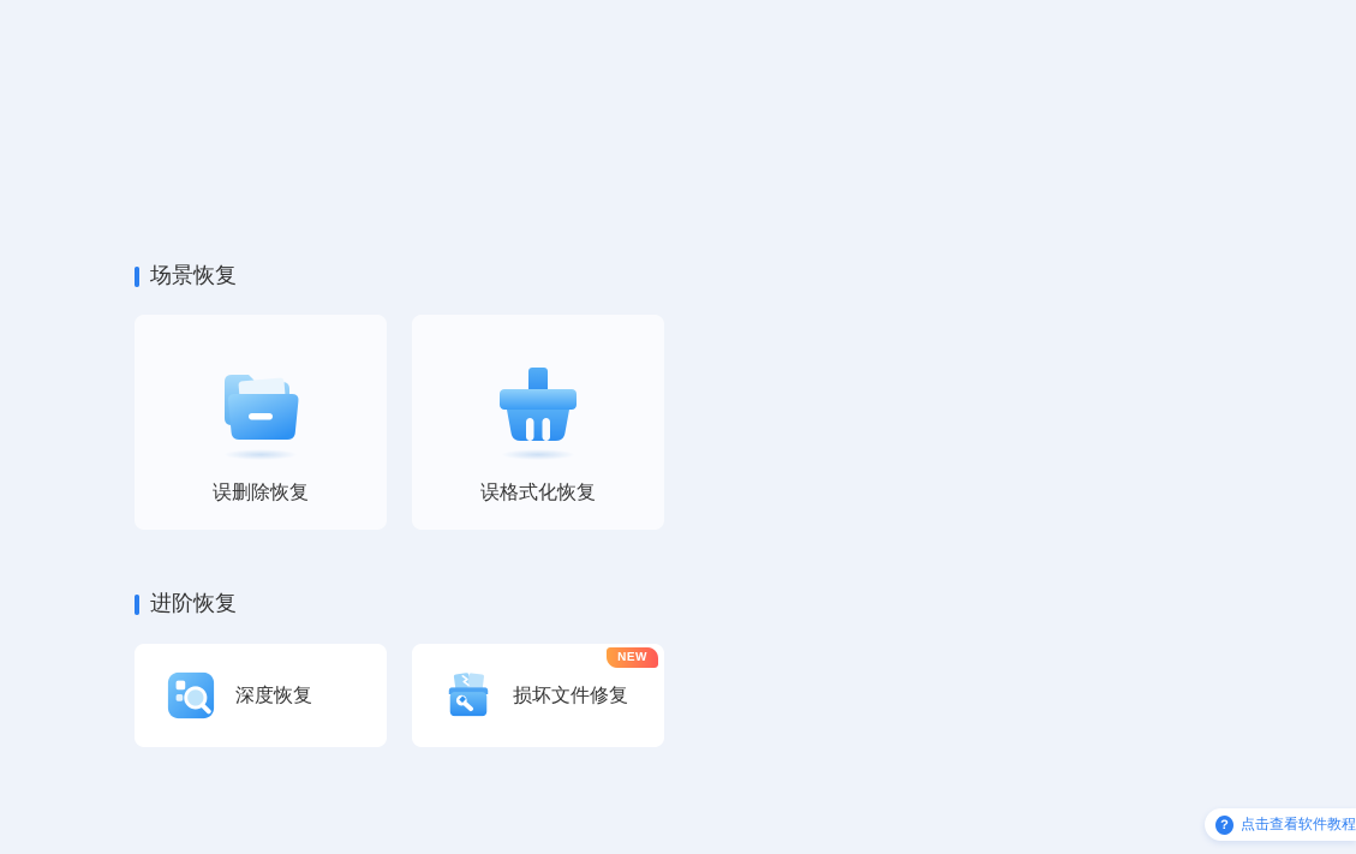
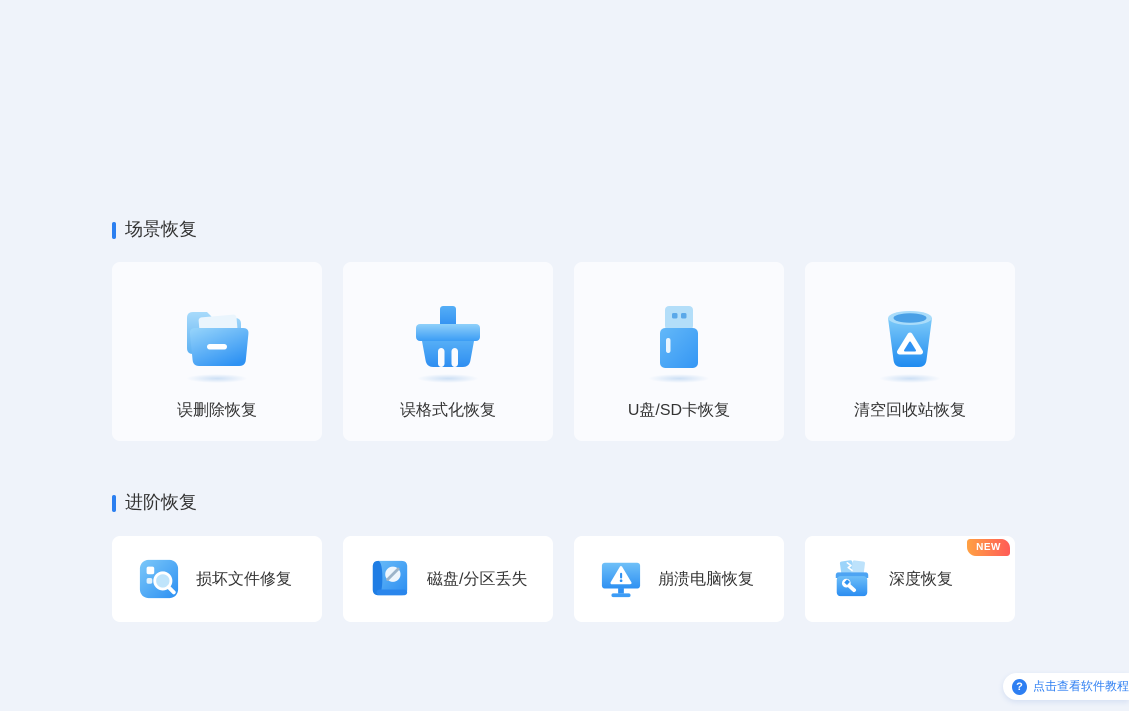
  场景恢复
  误删除恢复
  误格式化恢复
+ U盘/SD卡恢复
+ 清空回收站恢复
  进阶恢复
- 深度恢复
+ 损坏文件修复
+ 磁盘/分区丢失
+ 崩溃电脑恢复
  NEW
- 损坏文件修复
+ 深度恢复
  ?
  点击查看软件教程
